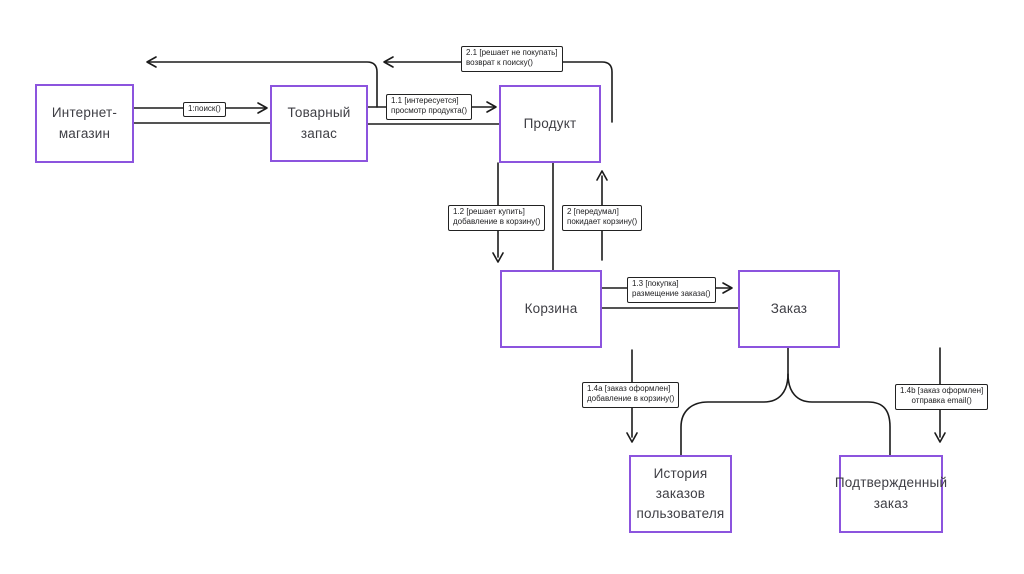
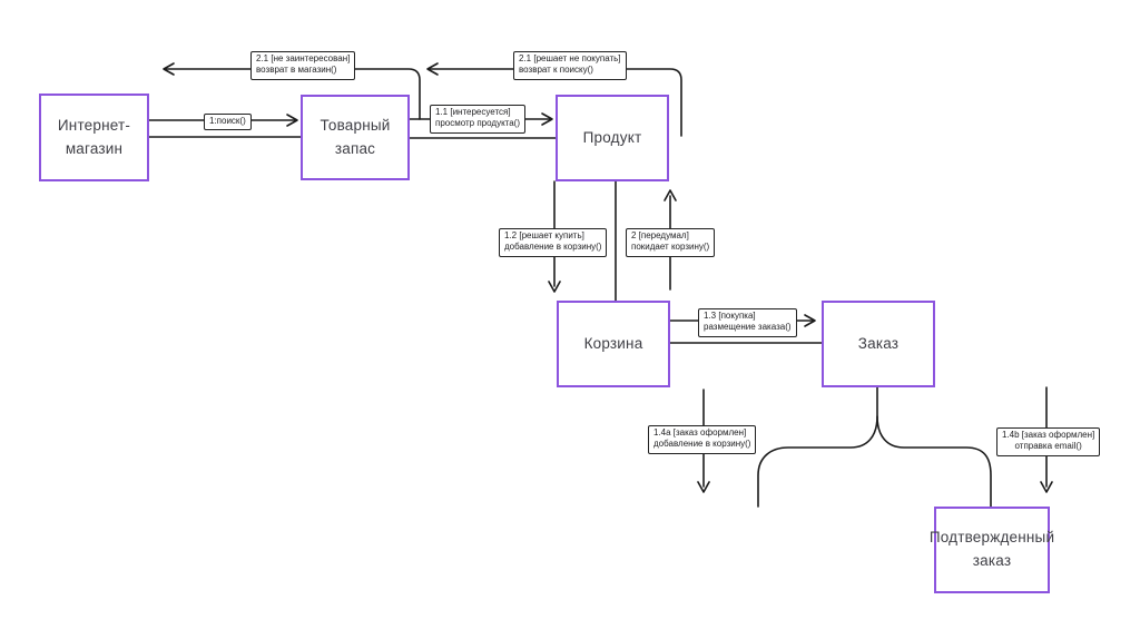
  Интернет-
  магазин
  Товарный
  запас
  Продукт
  Корзина
  Заказ
- История
- заказов
- пользователя
  Подтвержденный
  заказ
  1:поиск()
  1.1 [интересуется]
  просмотр продукта()
+ 2.1 [не заинтересован]
+ возврат в магазин()
  2.1 [решает не покупать]
  возврат к поиску()
  1.2 [решает купить]
  добавление в корзину()
  2 [передумал]
  покидает корзину()
  1.3 [покупка]
  размещение заказа()
  1.4a [заказ оформлен]
  добавление в корзину()
  1.4b [заказ оформлен]
  отправка email()
